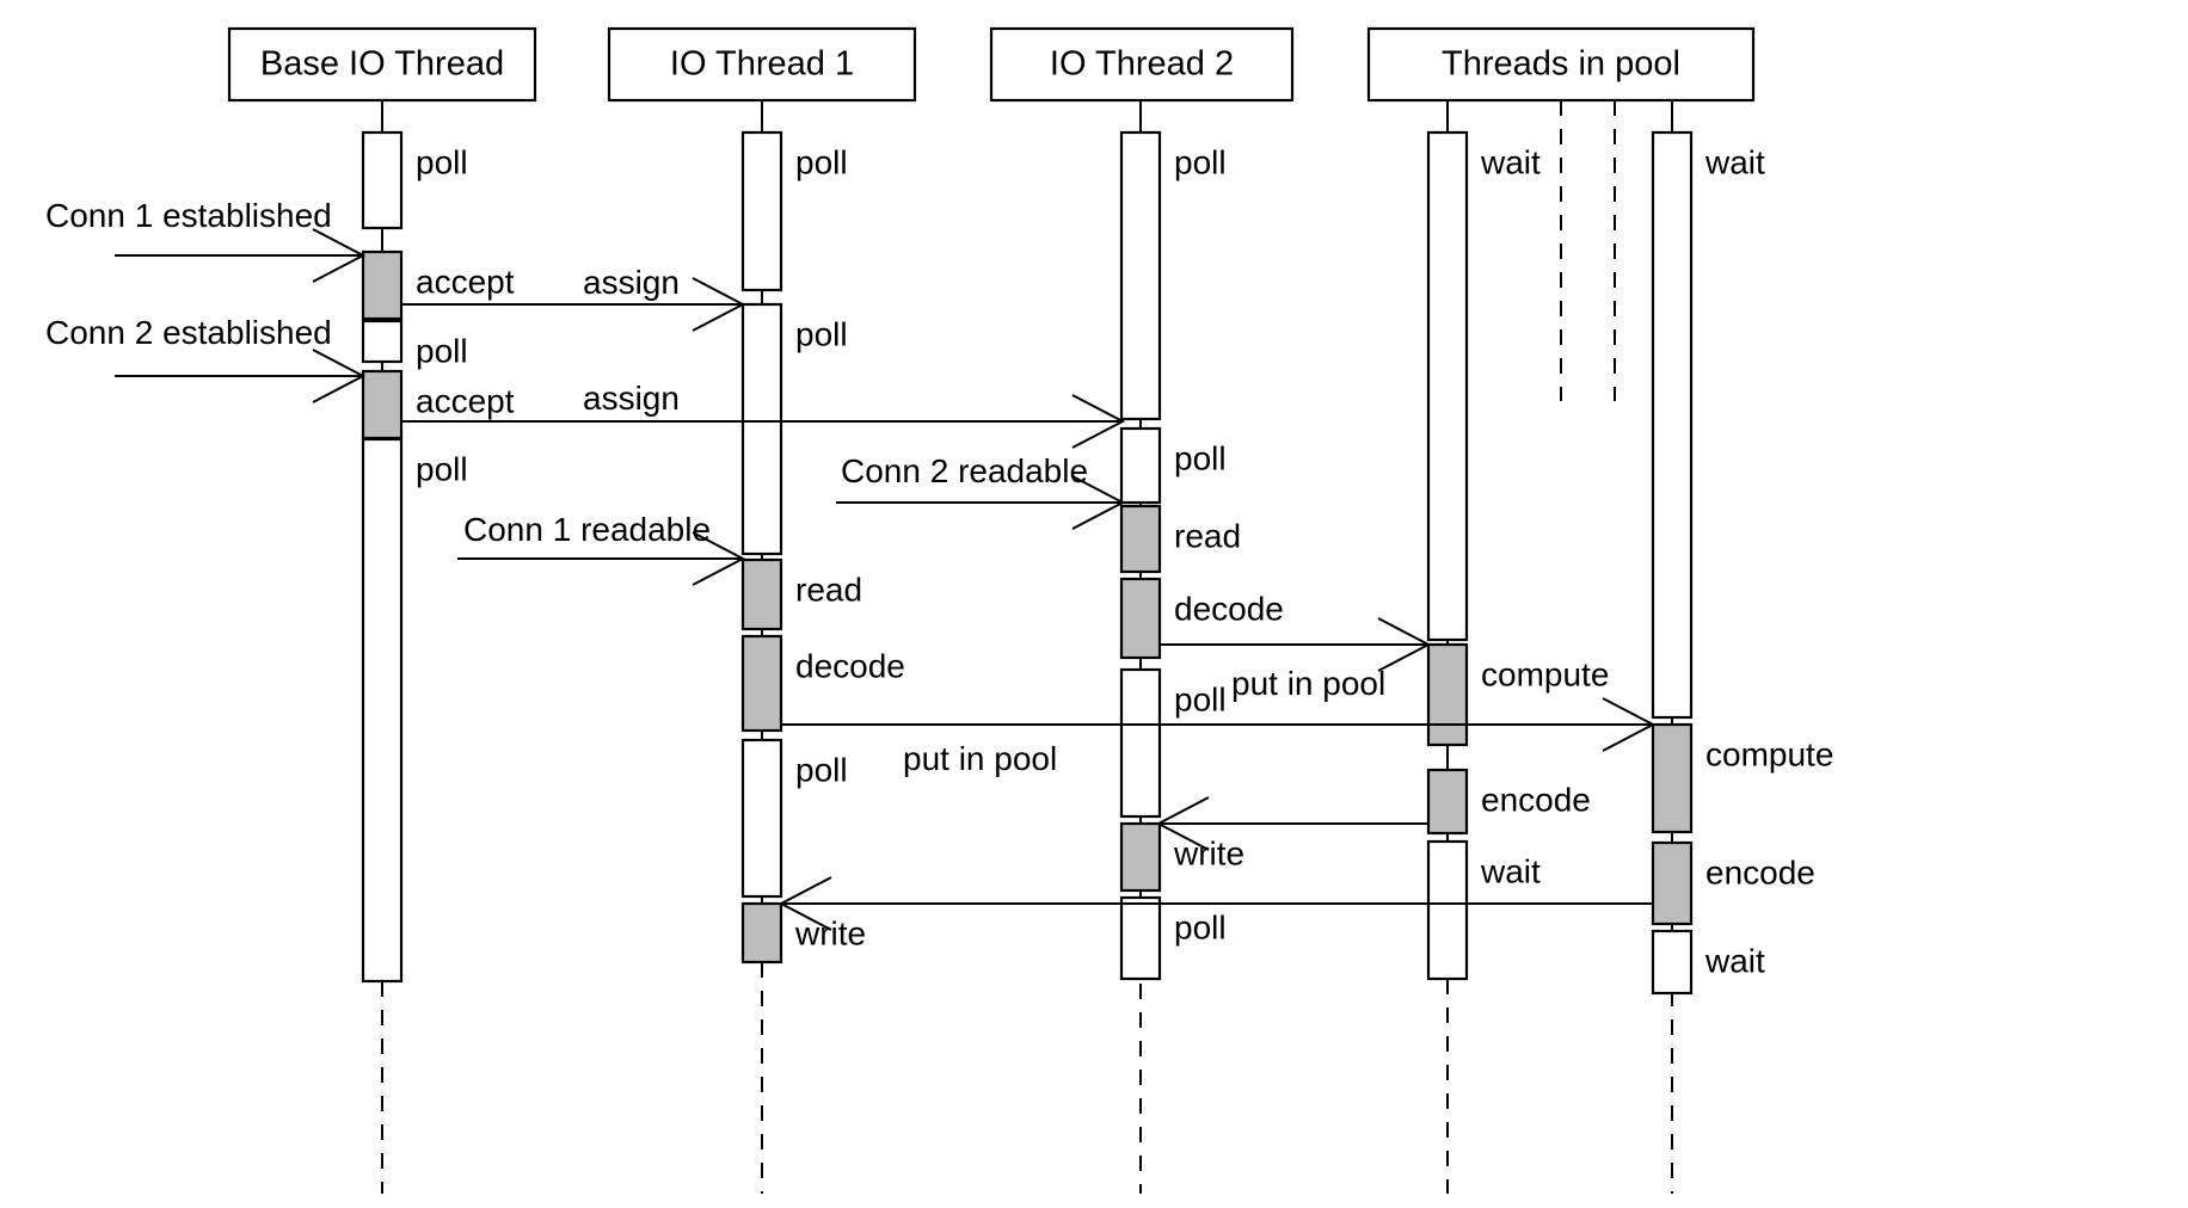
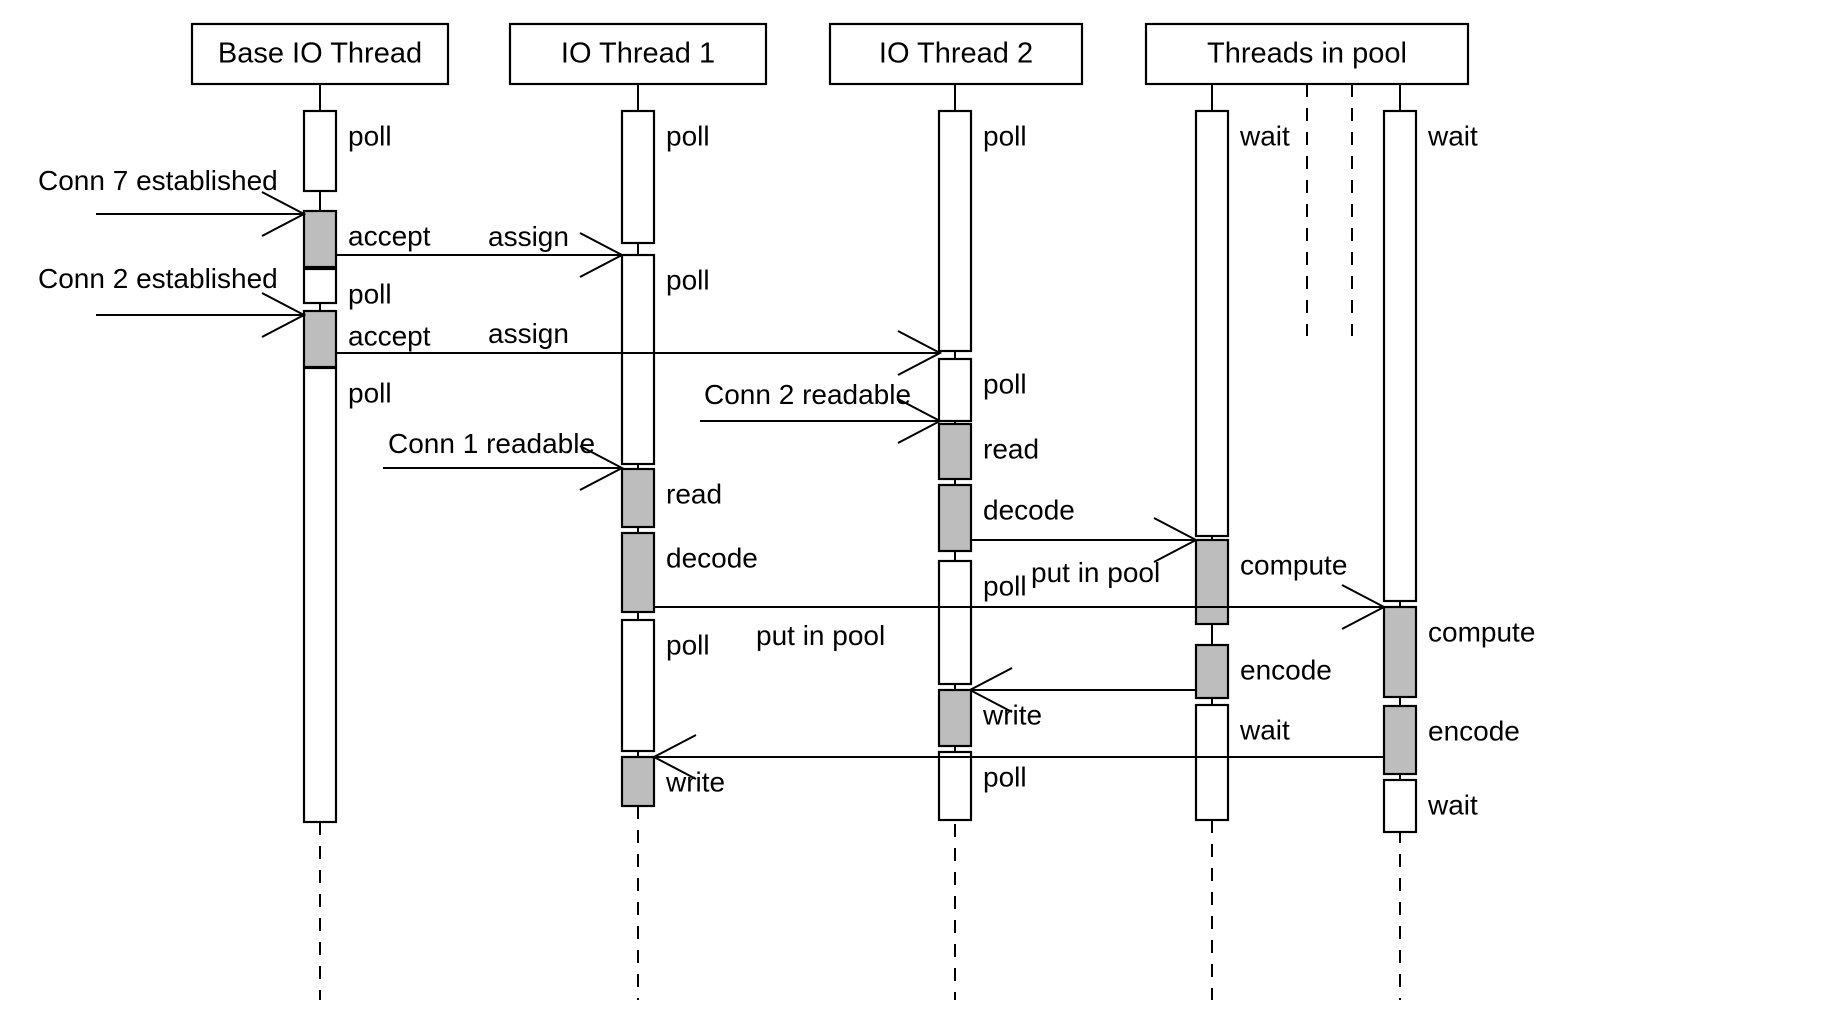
  poll
  accept
  poll
  accept
  poll
  poll
  poll
  read
  decode
  poll
  write
  poll
  poll
  read
  decode
  poll
  write
  poll
  wait
  compute
  encode
  wait
  wait
  compute
  encode
  wait
- Conn 1 established
+ Conn 7 established
  Conn 2 established
  assign
  assign
  Conn 2 readable
  Conn 1 readable
  put in pool
  put in pool
  Base IO Thread
  IO Thread 1
  IO Thread 2
  Threads in pool
